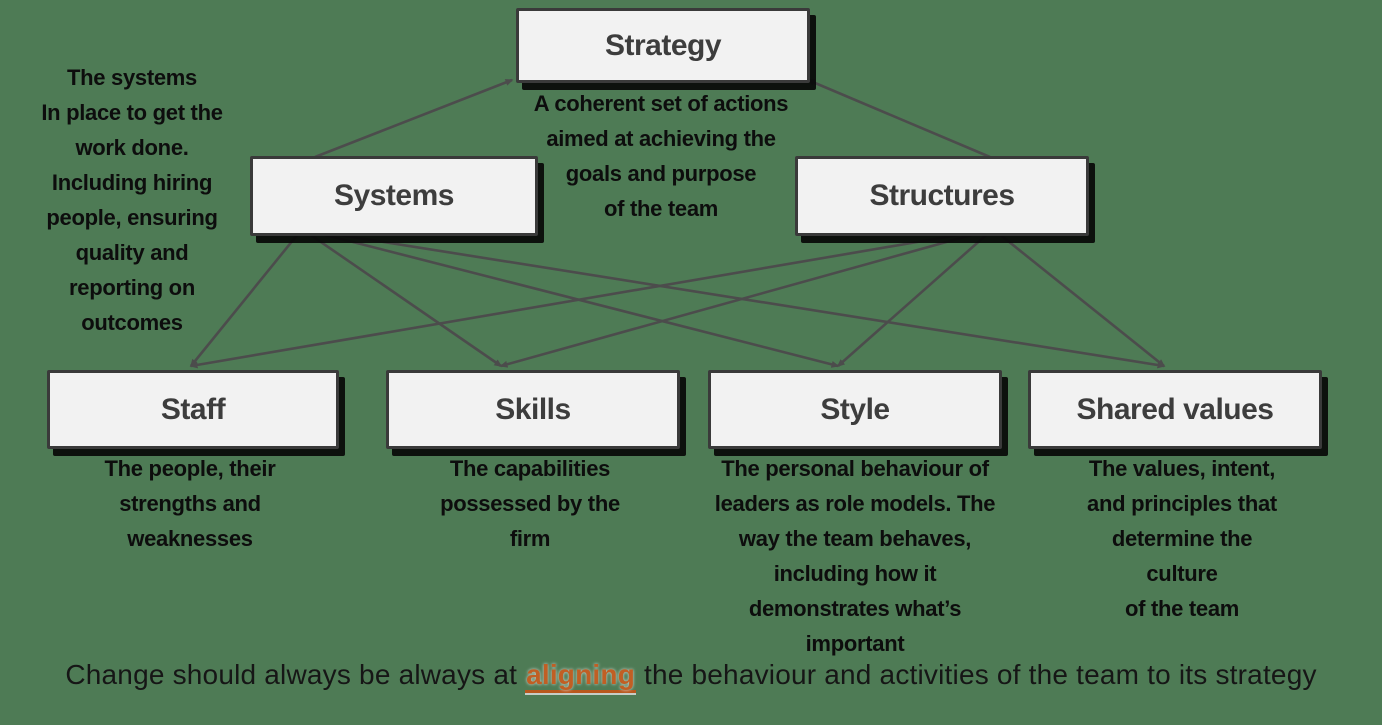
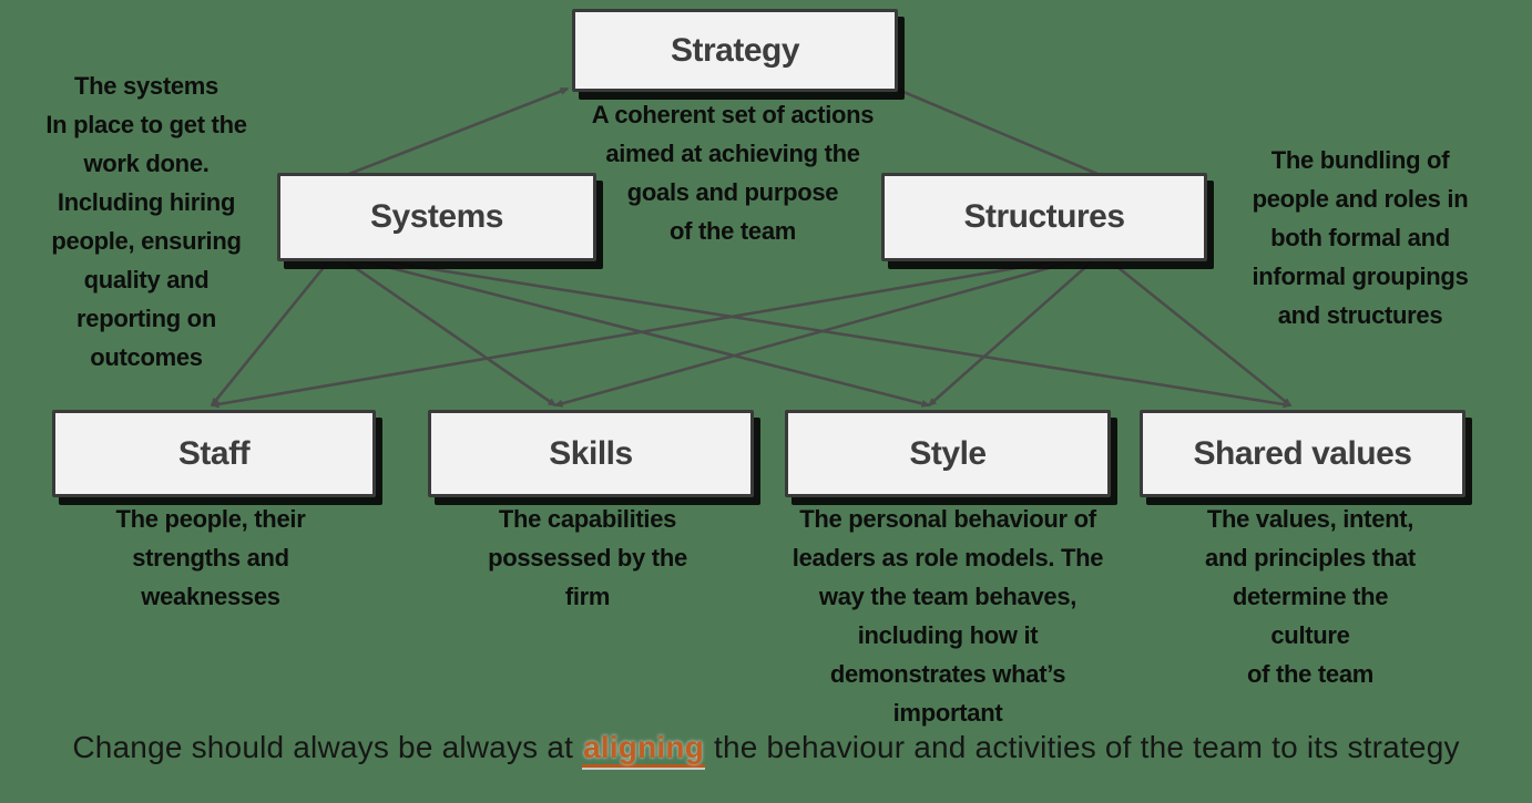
  Strategy
  Systems
  Structures
  Staff
  Skills
  Style
  Shared values
  The systems
  In place to get the
  work done.
  Including hiring
  people, ensuring
  quality and
  reporting on
  outcomes
  A coherent set of actions
  aimed at achieving the
  goals and purpose
  of the team
+ The bundling of
+ people and roles in
+ both formal and
+ informal groupings
+ and structures
  The people, their
  strengths and
  weaknesses
  The capabilities
  possessed by the
  firm
  The personal behaviour of
  leaders as role models. The
  way the team behaves,
  including how it
  demonstrates what’s
  important
  The values, intent,
  and principles that
  determine the
  culture
  of the team
  Change should always be always at aligning the behaviour and activities of the team to its strategy
